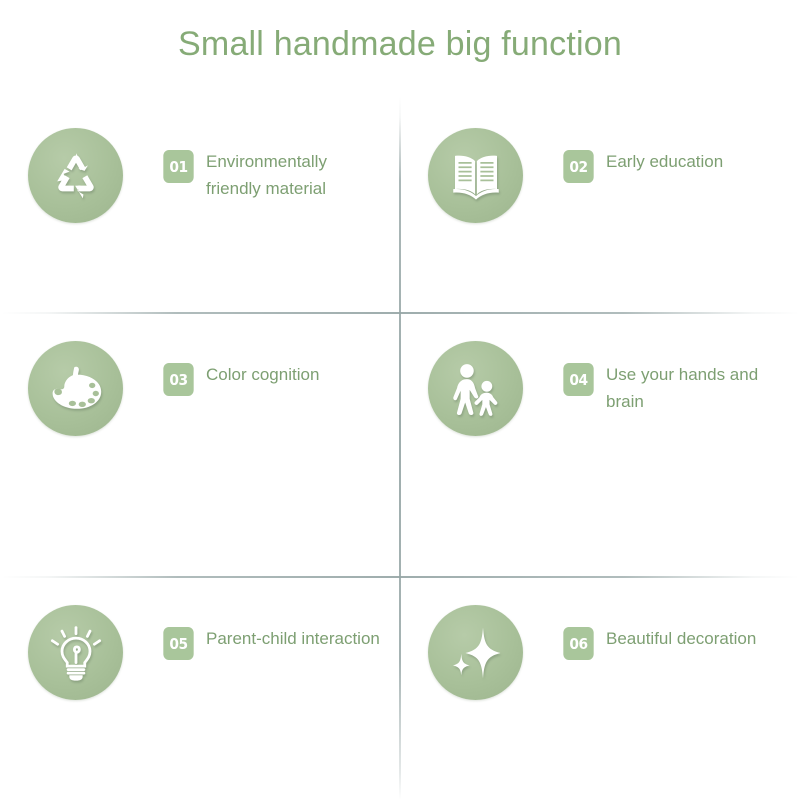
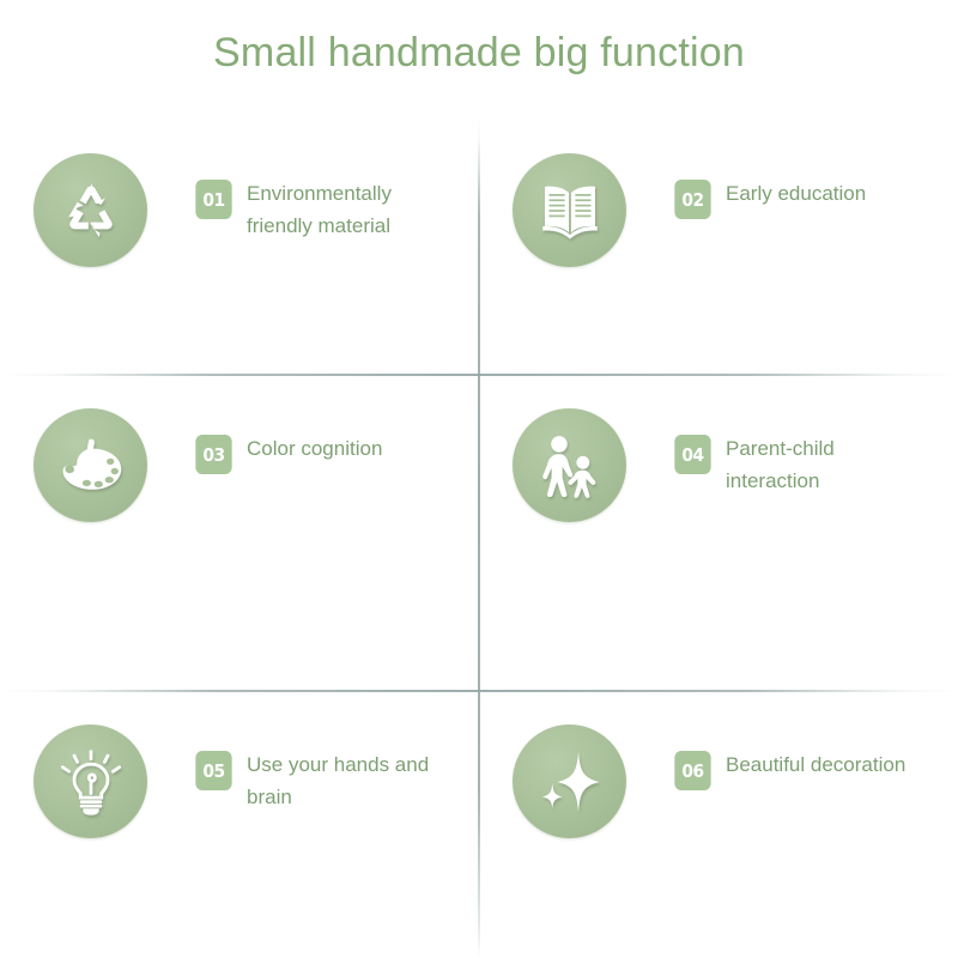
  Small handmade big function
  01
  Environmentally friendly material
  02
  Early education
  03
  Color cognition
  04
- Use your hands and brain
+ Parent-child interaction
  05
- Parent-child interaction
+ Use your hands and brain
  06
  Beautiful decoration
